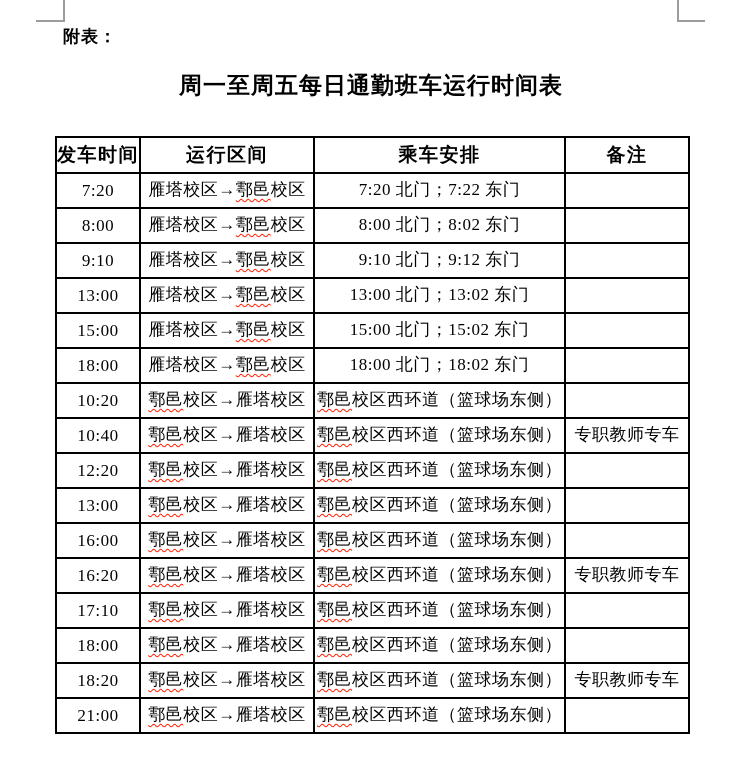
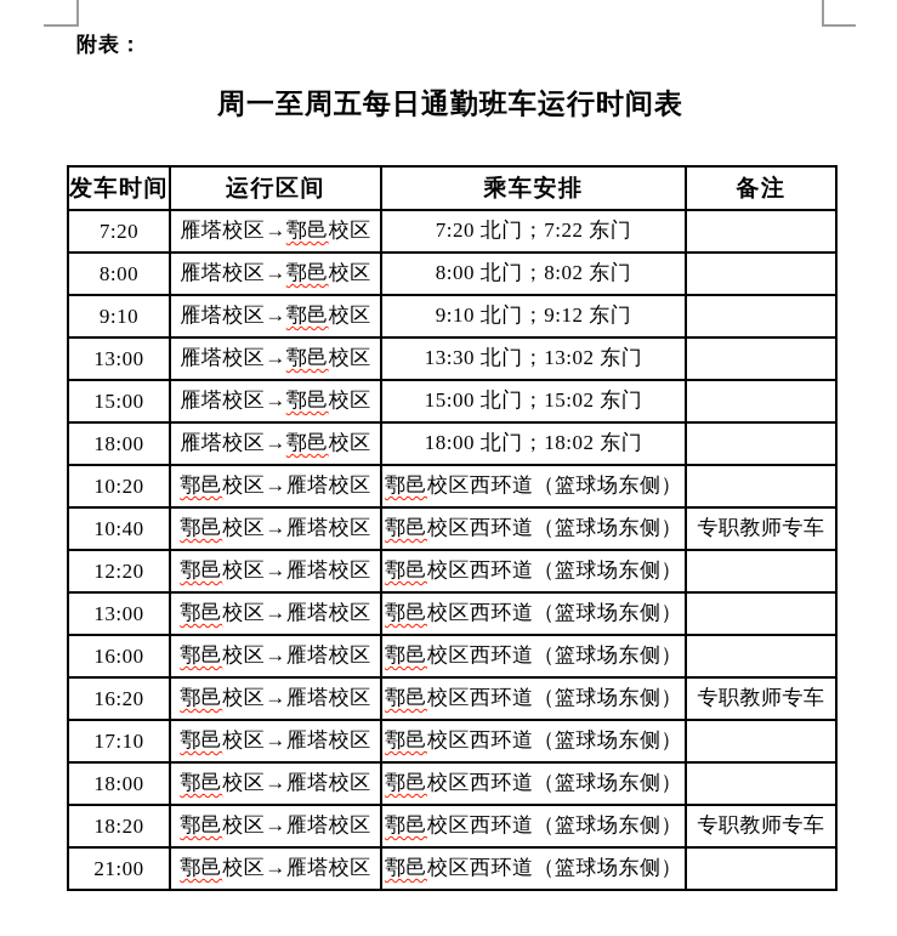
  附表：
  周一至周五每日通勤班车运行时间表
  发车时间	运行区间	乘车安排	备注
  7:20	雁塔校区→鄠邑校区	7:20 北门；7:22 东门
  8:00	雁塔校区→鄠邑校区	8:00 北门；8:02 东门
  9:10	雁塔校区→鄠邑校区	9:10 北门；9:12 东门
- 13:00	雁塔校区→鄠邑校区	13:00 北门；13:02 东门
+ 13:00	雁塔校区→鄠邑校区	13:30 北门；13:02 东门
  15:00	雁塔校区→鄠邑校区	15:00 北门；15:02 东门
  18:00	雁塔校区→鄠邑校区	18:00 北门；18:02 东门
  10:20	鄠邑校区→雁塔校区	鄠邑校区西环道（篮球场东侧）
  10:40	鄠邑校区→雁塔校区	鄠邑校区西环道（篮球场东侧）	专职教师专车
  12:20	鄠邑校区→雁塔校区	鄠邑校区西环道（篮球场东侧）
  13:00	鄠邑校区→雁塔校区	鄠邑校区西环道（篮球场东侧）
  16:00	鄠邑校区→雁塔校区	鄠邑校区西环道（篮球场东侧）
  16:20	鄠邑校区→雁塔校区	鄠邑校区西环道（篮球场东侧）	专职教师专车
  17:10	鄠邑校区→雁塔校区	鄠邑校区西环道（篮球场东侧）
  18:00	鄠邑校区→雁塔校区	鄠邑校区西环道（篮球场东侧）
  18:20	鄠邑校区→雁塔校区	鄠邑校区西环道（篮球场东侧）	专职教师专车
  21:00	鄠邑校区→雁塔校区	鄠邑校区西环道（篮球场东侧）
